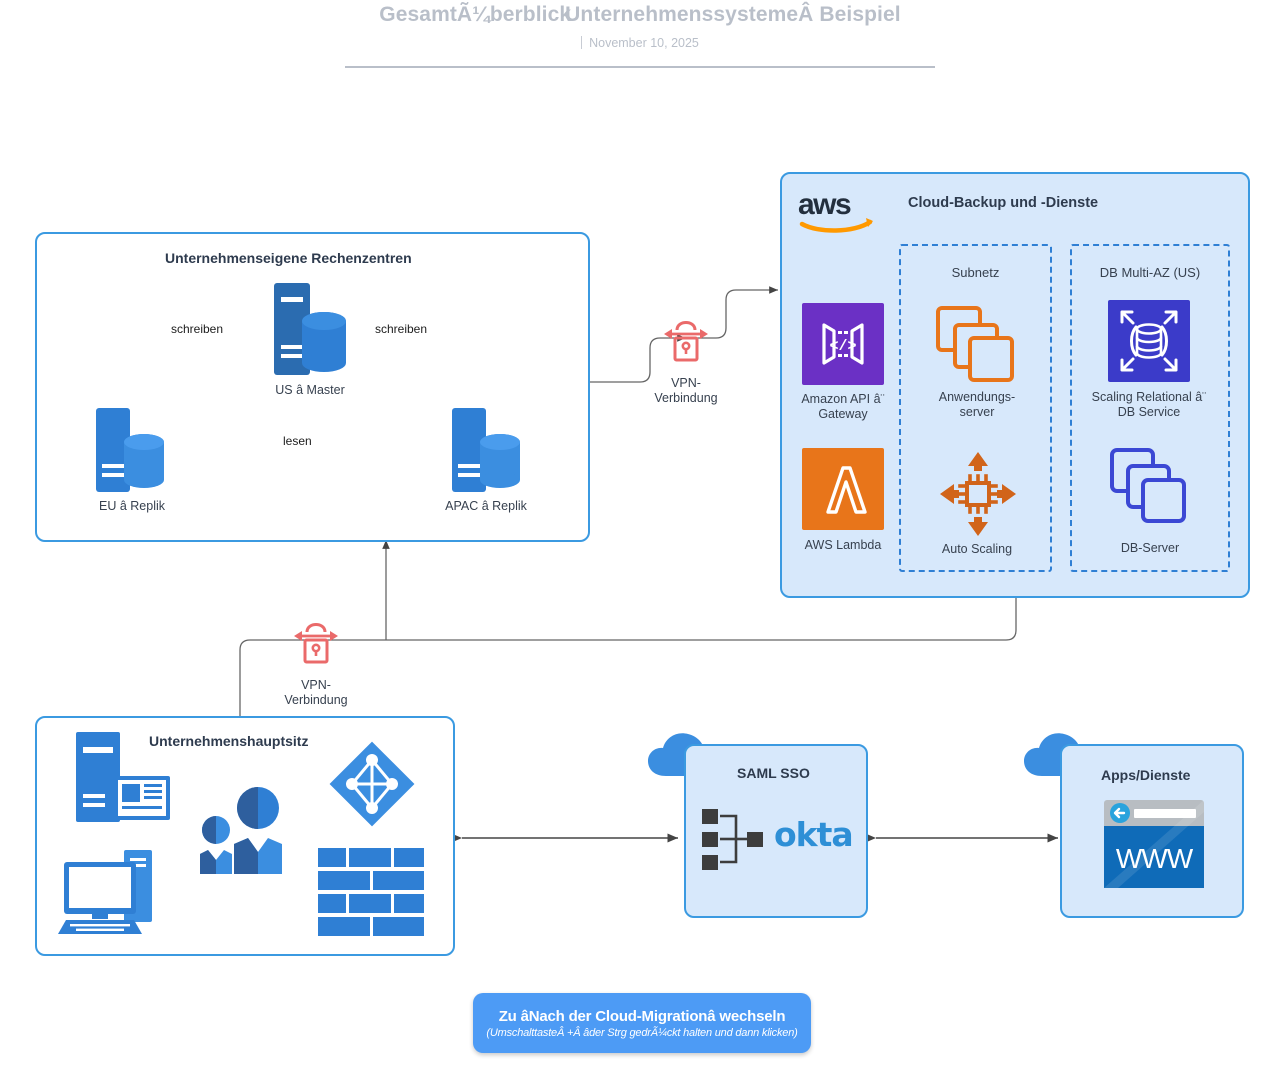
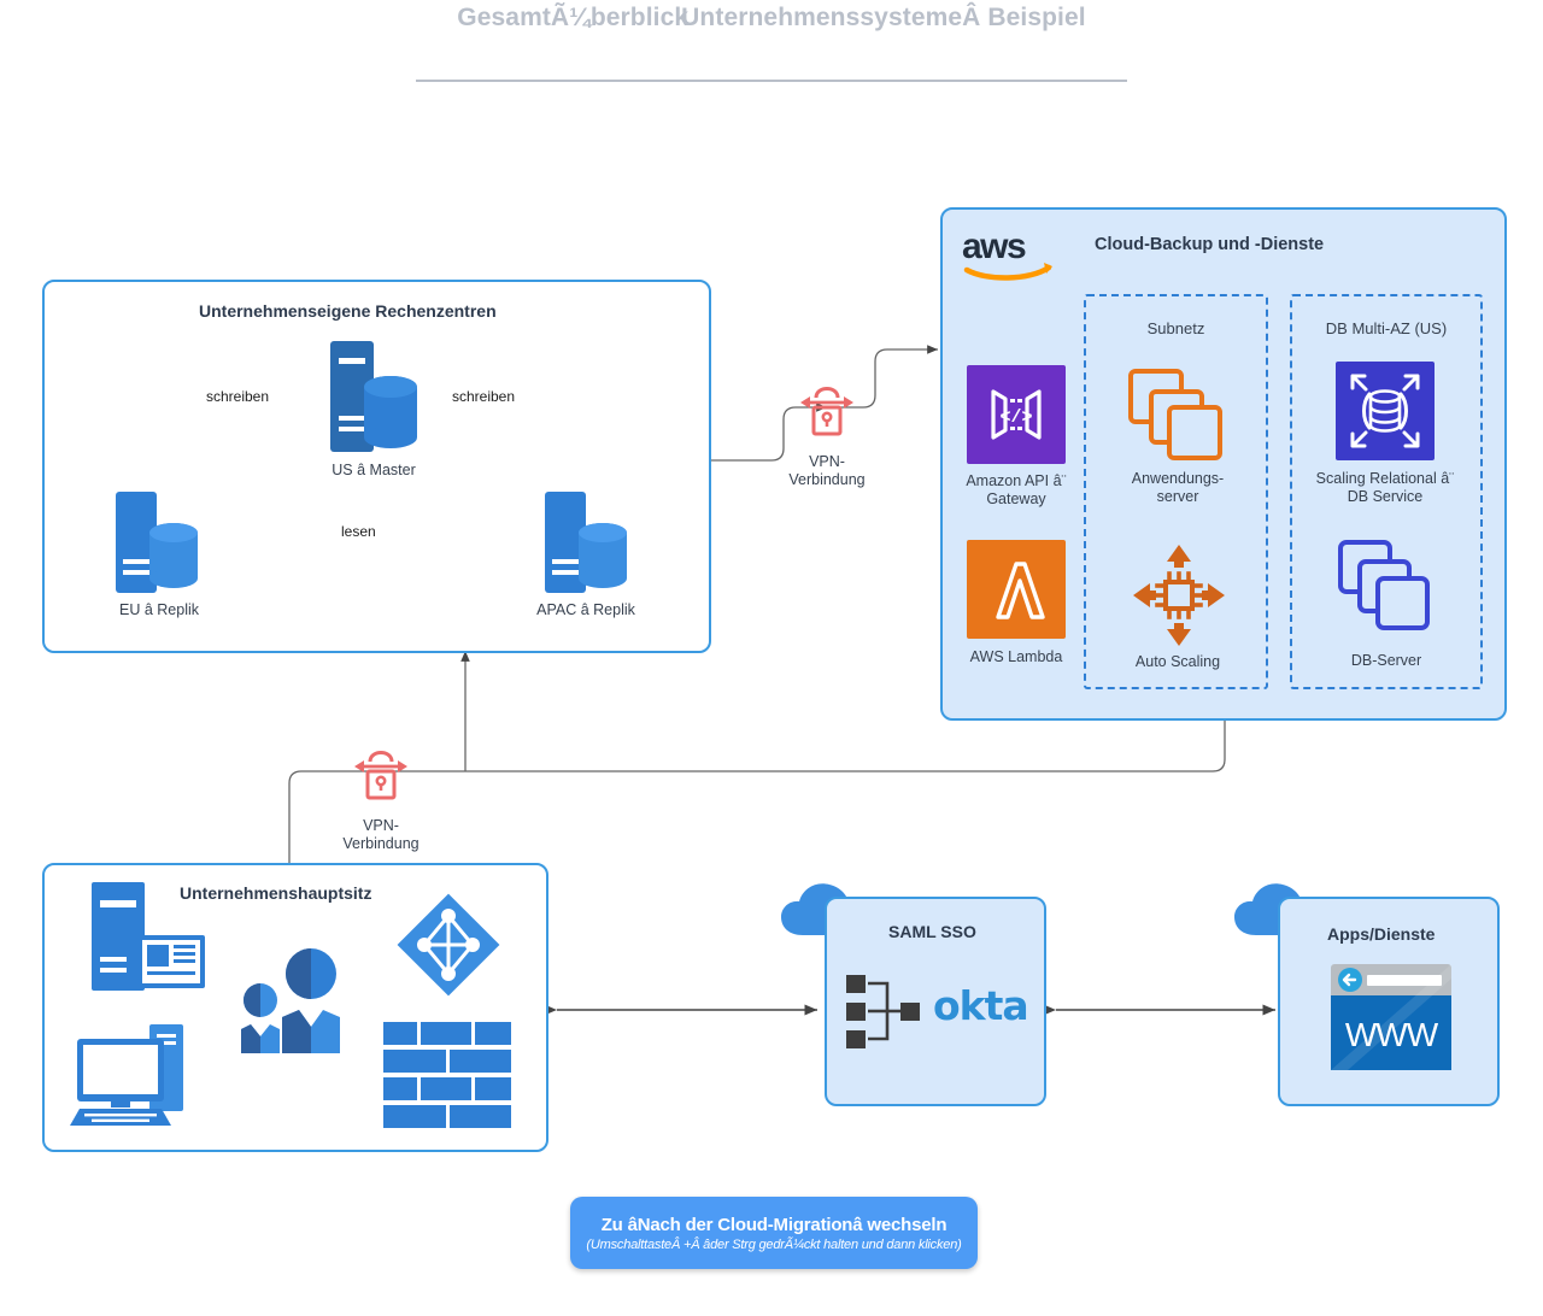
  GesamtÃ¼berblickUnternehmenssystemeÂ Beispiel
- November 10, 2025
  Unternehmenseigene Rechenzentren
  US â Master
  EU â Replik
  APAC â Replik
  schreiben
  schreiben
  lesen
  aws
  Cloud-Backup und -Dienste
  Subnetz
  DB Multi-AZ (US)
  </>
  Amazon API â¨ Gateway
  AWS Lambda
  Anwendungs- server
  Auto Scaling
  Scaling Relational â¨ DB Service
  DB-Server
  VPN-
  Verbindung
  VPN-
  Verbindung
  Unternehmenshauptsitz
  SAML SSO
  okta
  Apps/Dienste
  WWW
  Zu âNach der Cloud-Migrationâ wechseln
  (UmschalttasteÂ +Â âder Strg gedrÃ¼ckt halten und dann klicken)
